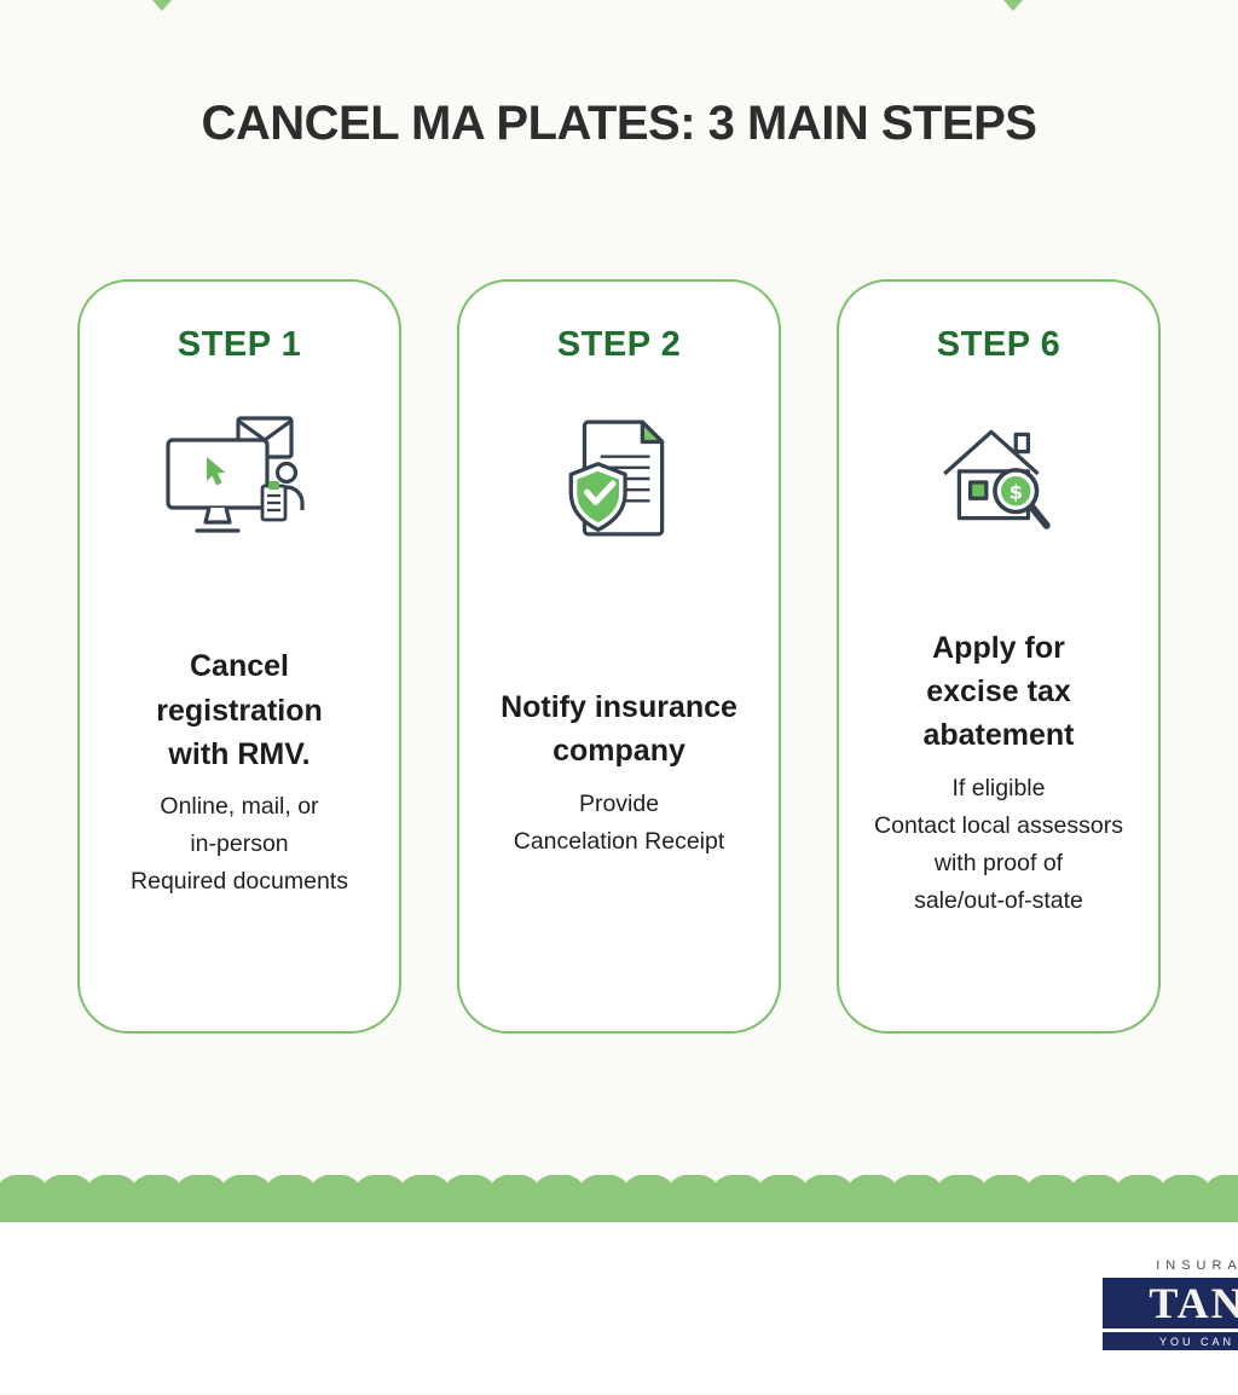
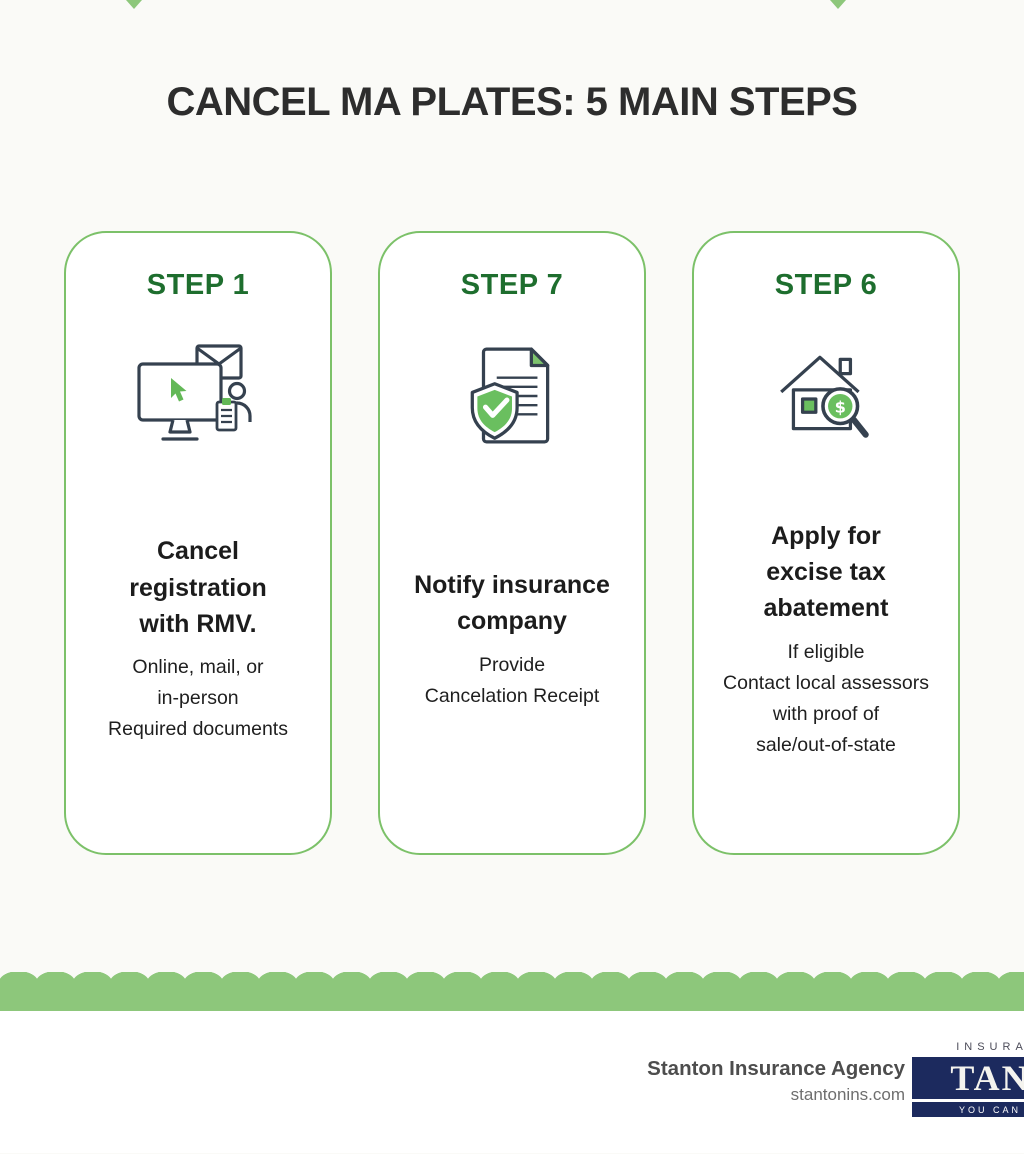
- CANCEL MA PLATES: 3 MAIN STEPS
+ CANCEL MA PLATES: 5 MAIN STEPS
  STEP 1
  Cancel
  registration
  with RMV.
  Online, mail, or
  in-person
  Required documents
- STEP 2
+ STEP 7
  Notify insurance
  company
  Provide
  Cancelation Receipt
  STEP 6
  $
  Apply for
  excise tax
  abatement
  If eligible
  Contact local assessors
  with proof of
  sale/out-of-state
+ Stanton Insurance Agency
+ stantonins.com
  INSURA
  TAN
  YOU CAN
